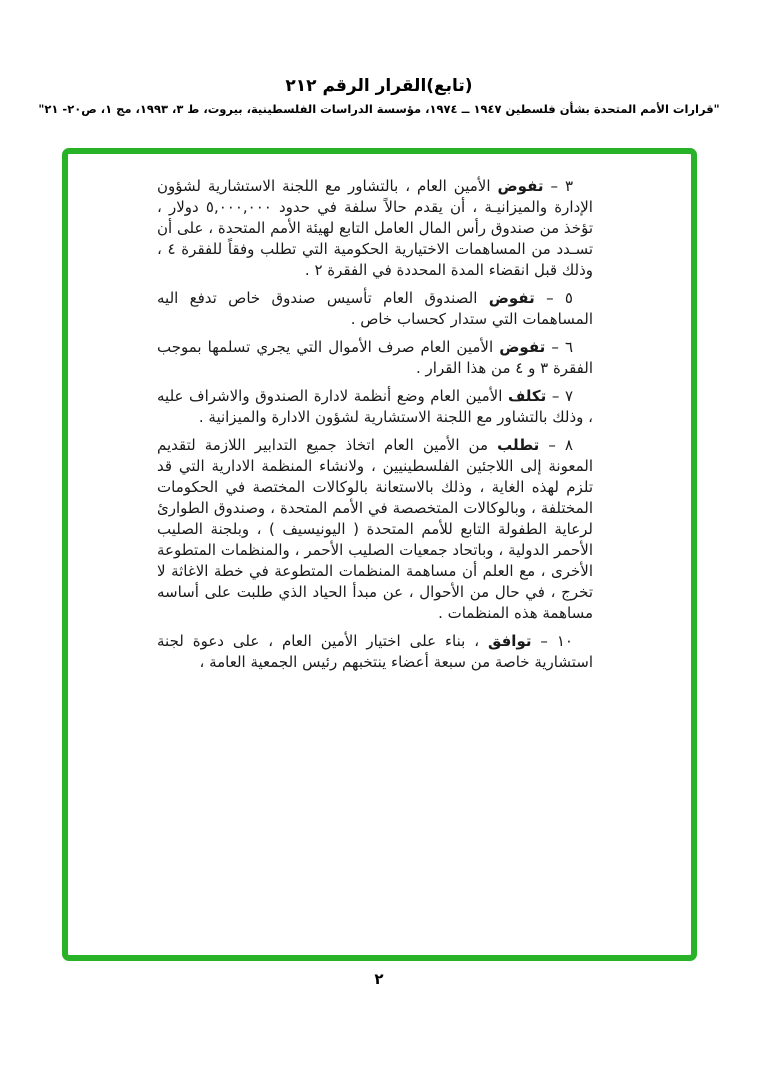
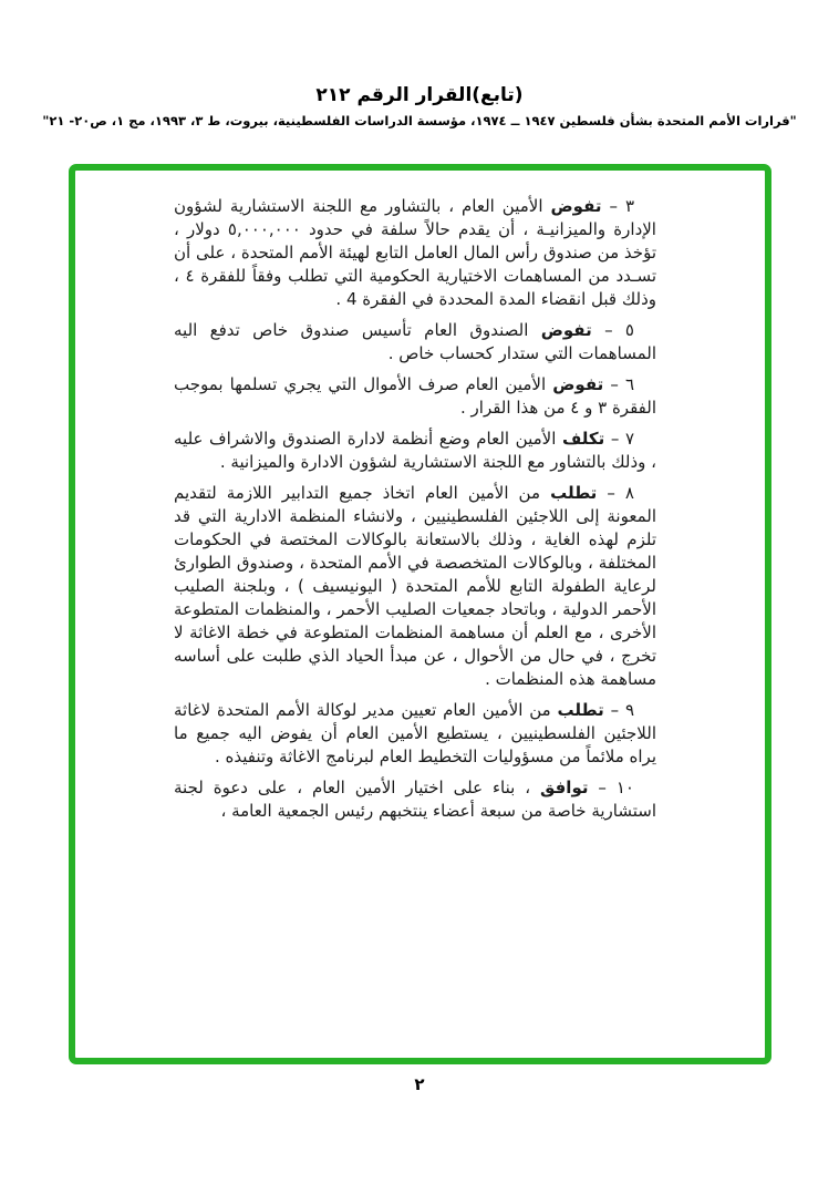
  (تابع)القرار الرقم ٢١٢
  "قرارات الأمم المتحدة بشأن فلسطين ١٩٤٧ ــ ١٩٧٤، مؤسسة الدراسات الفلسطينية، بيروت، ط ٣، ١٩٩٣، مج ١، ص٢٠- ٢١"
- ٣ – تفوض الأمين العام ، بالتشاور مع اللجنة الاستشارية لشؤون الإدارة والميزانيـة ، أن يقدم حالاً سلفة في حدود ٥,٠٠٠,٠٠٠ دولار ، تؤخذ من صندوق رأس المال العامل التابع لهيئة الأمم المتحدة ، على أن تسـدد من المساهمات الاختيارية الحكومية التي تطلب وفقاً للفقرة ٤ ، وذلك قبل انقضاء المدة المحددة في الفقرة ٢ .
+ ٣ – تفوض الأمين العام ، بالتشاور مع اللجنة الاستشارية لشؤون الإدارة والميزانيـة ، أن يقدم حالاً سلفة في حدود ٥,٠٠٠,٠٠٠ دولار ، تؤخذ من صندوق رأس المال العامل التابع لهيئة الأمم المتحدة ، على أن تسـدد من المساهمات الاختيارية الحكومية التي تطلب وفقاً للفقرة ٤ ، وذلك قبل انقضاء المدة المحددة في الفقرة 4 .
  ٥ – تفوض الصندوق العام تأسيس صندوق خاص تدفع اليه المساهمات التي ستدار كحساب خاص .
  ٦ – تفوض الأمين العام صرف الأموال التي يجري تسلمها بموجب الفقرة ٣ و ٤ من هذا القرار .
  ٧ – تكلف الأمين العام وضع أنظمة لادارة الصندوق والاشراف عليه ، وذلك بالتشاور مع اللجنة الاستشارية لشؤون الادارة والميزانية .
  ٨ – تطلب من الأمين العام اتخاذ جميع التدابير اللازمة لتقديم المعونة إلى اللاجئين الفلسطينيين ، ولانشاء المنظمة الادارية التي قد تلزم لهذه الغاية ، وذلك بالاستعانة بالوكالات المختصة في الحكومات المختلفة ، وبالوكالات المتخصصة في الأمم المتحدة ، وصندوق الطوارئ لرعاية الطفولة التابع للأمم المتحدة ( اليونيسيف ) ، وبلجنة الصليب الأحمر الدولية ، وباتحاد جمعيات الصليب الأحمر ، والمنظمات المتطوعة الأخرى ، مع العلم أن مساهمة المنظمات المتطوعة في خطة الاغاثة لا تخرج ، في حال من الأحوال ، عن مبدأ الحياد الذي طلبت على أساسه مساهمة هذه المنظمات .
+ ٩ – تطلب من الأمين العام تعيين مدير لوكالة الأمم المتحدة لاغاثة اللاجئين الفلسطينيين ، يستطيع الأمين العام أن يفوض اليه جميع ما يراه ملائماً من مسؤوليات التخطيط العام لبرنامج الاغاثة وتنفيذه .
  ١٠ – توافق ، بناء على اختيار الأمين العام ، على دعوة لجنة استشارية خاصة من سبعة أعضاء ينتخبهم رئيس الجمعية العامة ،
  ٢
